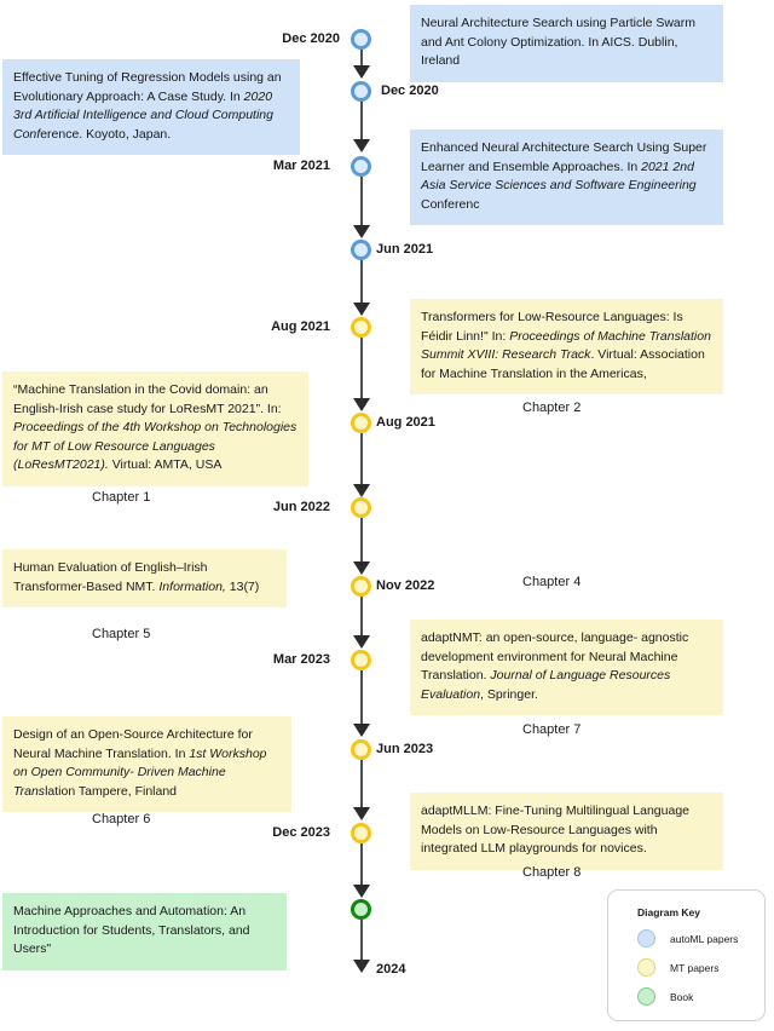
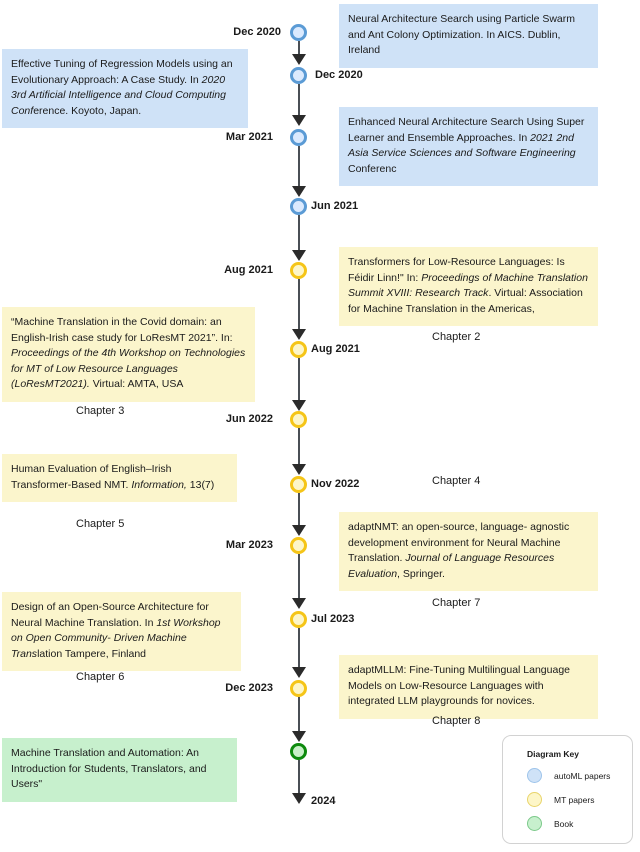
  Dec 2020
  Dec 2020
  Mar 2021
  Jun 2021
  Aug 2021
  Aug 2021
  Jun 2022
  Nov 2022
  Mar 2023
- Jun 2023
+ Jul 2023
  Dec 2023
  2024
  Neural Architecture Search using Particle Swarm and Ant Colony Optimization. In AICS. Dublin, Ireland
  Effective Tuning of Regression Models using an Evolutionary Approach: A Case Study. In 2020 3rd Artificial Intelligence and Cloud Computing Conference. Koyoto, Japan.
  Enhanced Neural Architecture Search Using Super Learner and Ensemble Approaches. In 2021 2nd Asia Service Sciences and Software Engineering Conferenc
  Transformers for Low-Resource Languages: Is Féidir Linn!" In: Proceedings of Machine Translation Summit XVIII: Research Track. Virtual: Association for Machine Translation in the Americas,
  “Machine Translation in the Covid domain: an English-Irish case study for LoResMT 2021”. In: Proceedings of the 4th Workshop on Technologies for MT of Low Resource Languages (LoResMT2021). Virtual: AMTA, USA
  Human Evaluation of English–Irish Transformer-Based NMT. Information, 13(7)
  adaptNMT: an open-source, language- agnostic development environment for Neural Machine Translation. Journal of Language Resources Evaluation, Springer.
  Design of an Open-Source Architecture for Neural Machine Translation. In 1st Workshop on Open Community- Driven Machine Translation Tampere, Finland
  adaptMLLM: Fine-Tuning Multilingual Language Models on Low-Resource Languages with integrated LLM playgrounds for novices.
- Machine Approaches and Automation: An Introduction for Students, Translators, and Users"
+ Machine Translation and Automation: An Introduction for Students, Translators, and Users"
  Chapter 2
- Chapter 1
+ Chapter 3
  Chapter 4
  Chapter 5
  Chapter 7
  Chapter 6
  Chapter 8
  Diagram Key
  autoML papers
  MT papers
  Book
